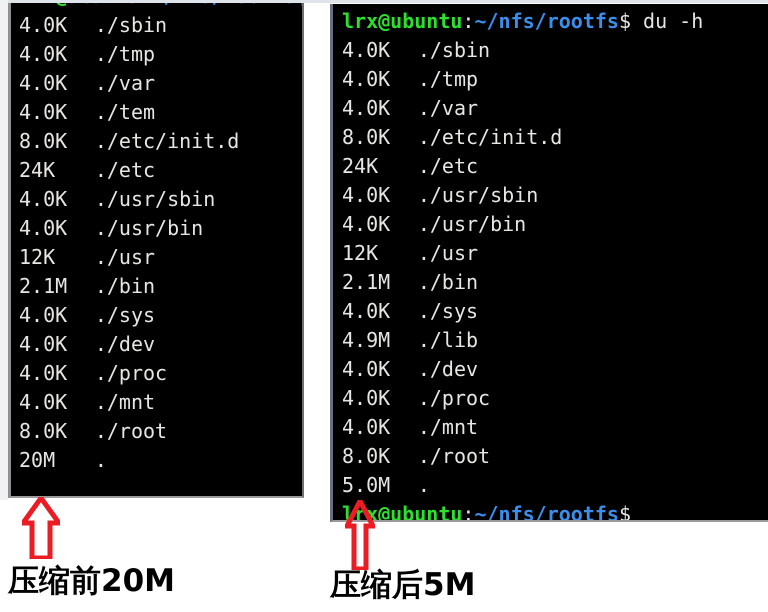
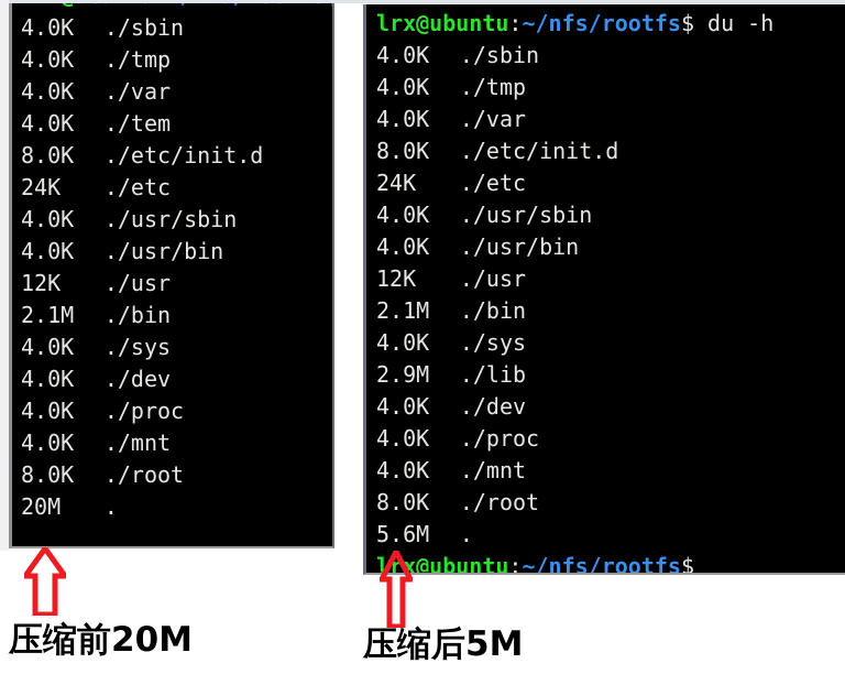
  4.0K ./sbin
  4.0K ./tmp
  4.0K ./var
  4.0K ./tem
  8.0K ./etc/init.d
  24K ./etc
  4.0K ./usr/sbin
  4.0K ./usr/bin
  12K ./usr
  2.1M ./bin
  4.0K ./sys
  4.0K ./dev
  4.0K ./proc
  4.0K ./mnt
  8.0K ./root
  20M .
  lrx@ubuntu:~/nfs/rootfs$ du -h
  4.0K ./sbin
  4.0K ./tmp
  4.0K ./var
  8.0K ./etc/init.d
  24K ./etc
  4.0K ./usr/sbin
  4.0K ./usr/bin
  12K ./usr
  2.1M ./bin
  4.0K ./sys
- 4.9M ./lib
+ 2.9M ./lib
  4.0K ./dev
  4.0K ./proc
  4.0K ./mnt
  8.0K ./root
- 5.0M .
+ 5.6M .
  lrx@ubuntu:~/nfs/rootfs$
  压缩前20M
  压缩后5M
